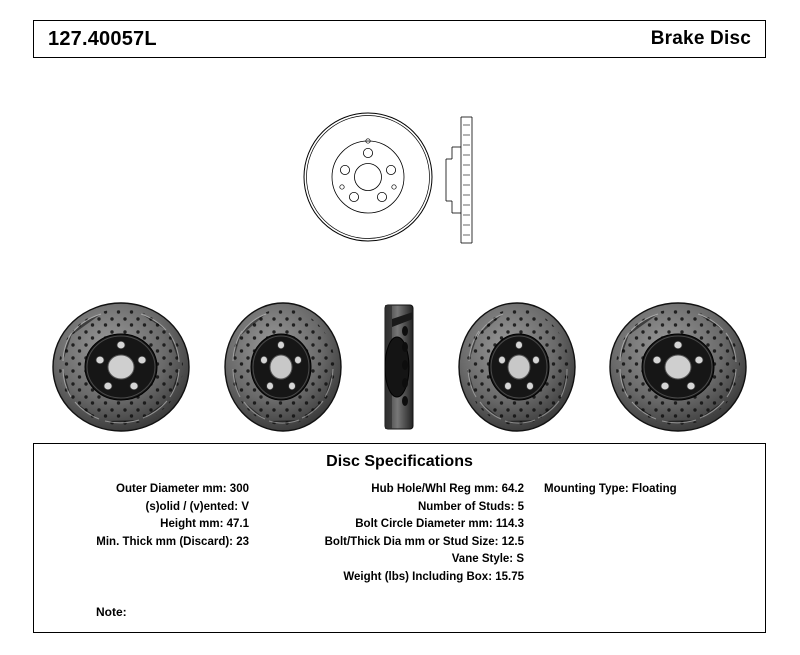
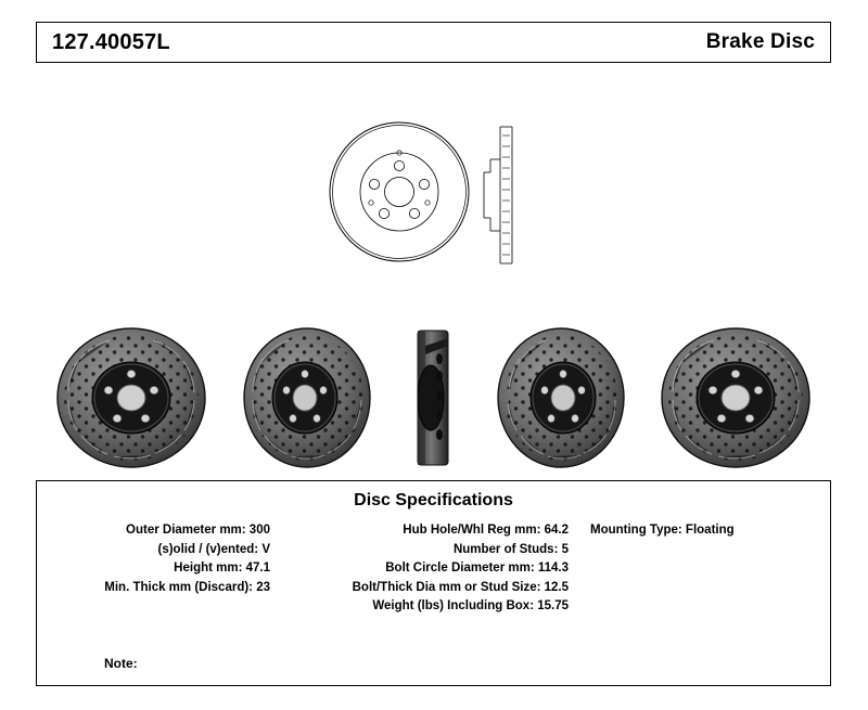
  127.40057L
  Brake Disc
  Disc Specifications
  Outer Diameter mm: 300
  (s)olid / (v)ented: V
  Height mm: 47.1
  Min. Thick mm (Discard): 23
  Hub Hole/Whl Reg mm: 64.2
  Number of Studs: 5
  Bolt Circle Diameter mm: 114.3
  Bolt/Thick Dia mm or Stud Size: 12.5
- Vane Style: S
  Weight (lbs) Including Box: 15.75
  Mounting Type: Floating
  Note:
